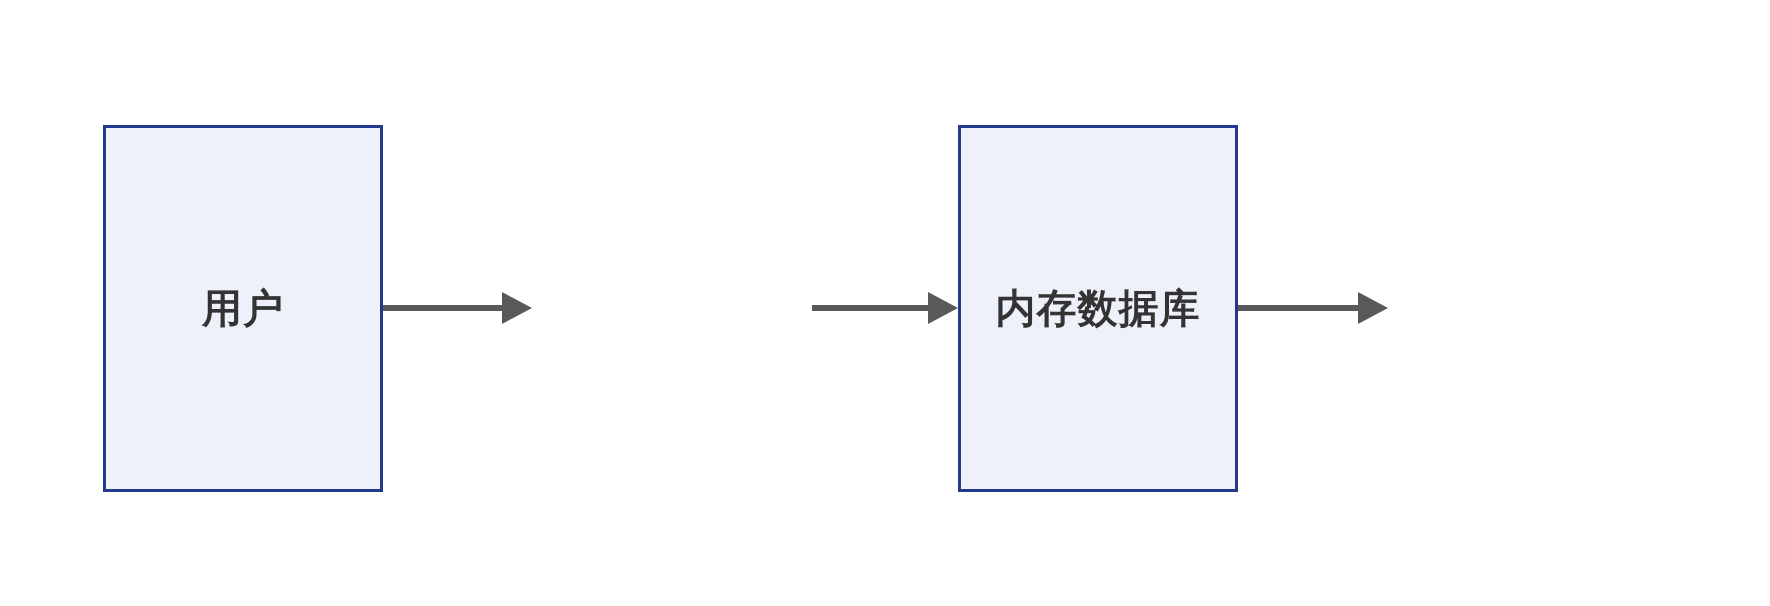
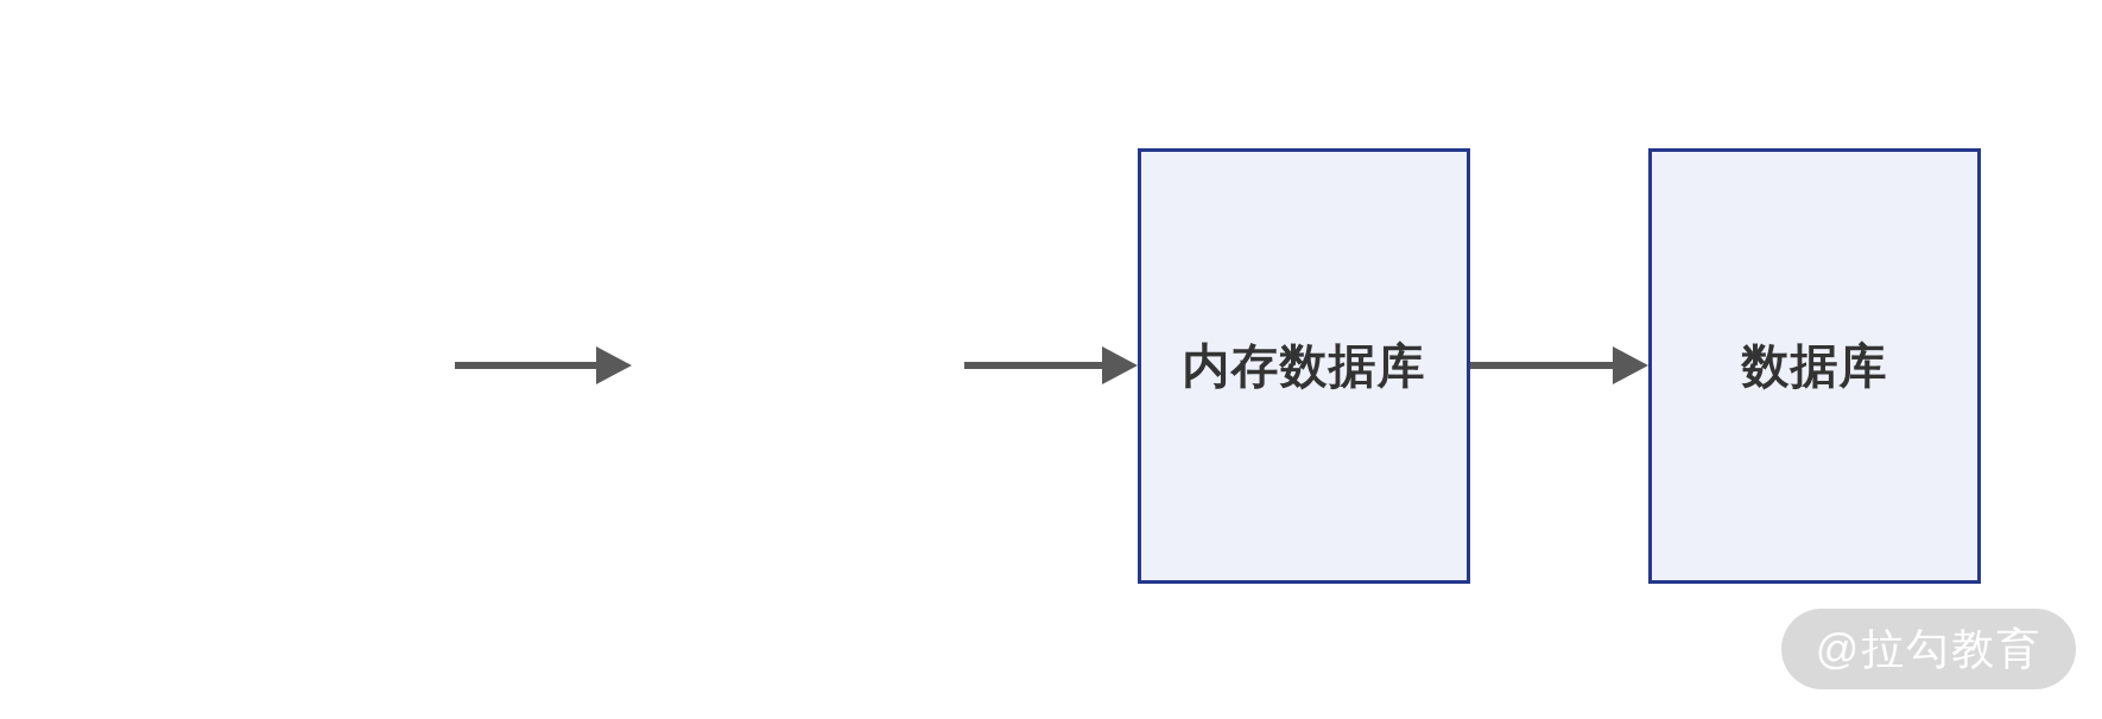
- 用户
  内存数据库
+ 数据库
+ @拉勾教育
